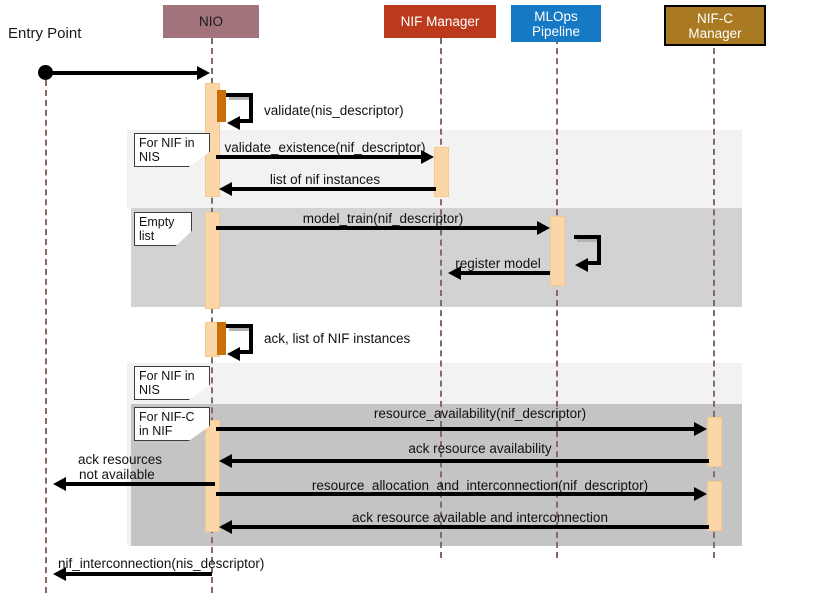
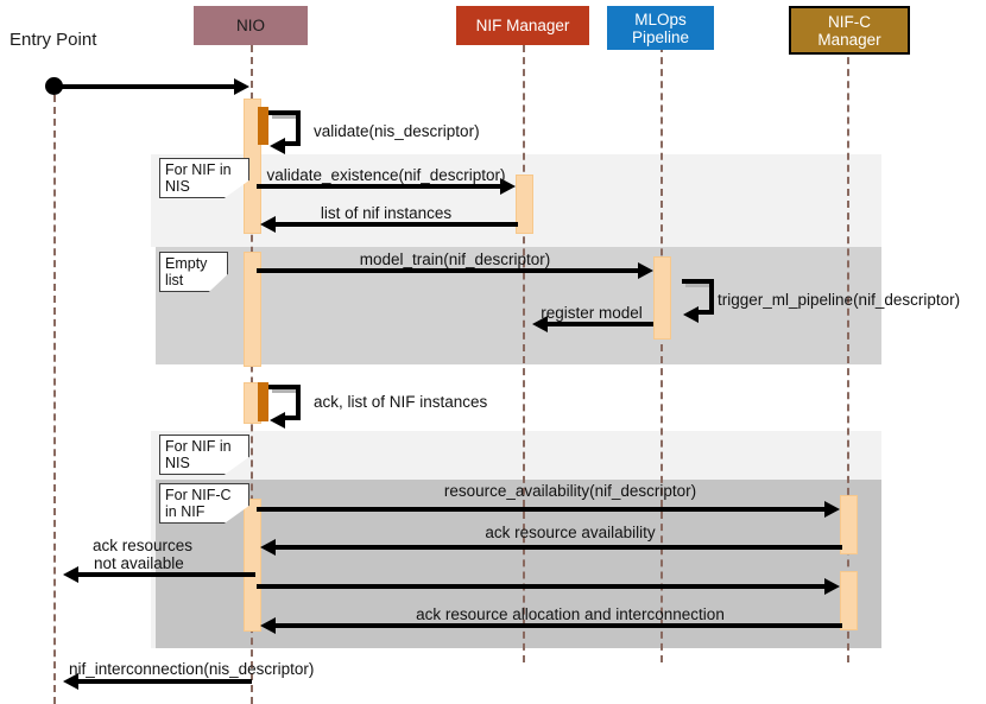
  Entry Point
  NIO
  NIF Manager
  MLOps
  Pipeline
  NIF-C
  Manager
  validate(nis_descriptor)
  For NIF in
  NIS
  validate_existence(nif_descriptor)
  list of nif instances
  Empty
  list
  model_train(nif_descriptor)
+ trigger_ml_pipeline(nif_descriptor)
  register model
  ack, list of NIF instances
  For NIF in
  NIS
  For NIF-C
  in NIF
  resource_availability(nif_descriptor)
  ack resource availability
  ack resources
  not available
- resource_allocation_and_interconnection(nif_descriptor)
- ack resource available and interconnection
+ ack resource allocation and interconnection
  nif_interconnection(nis_descriptor)
